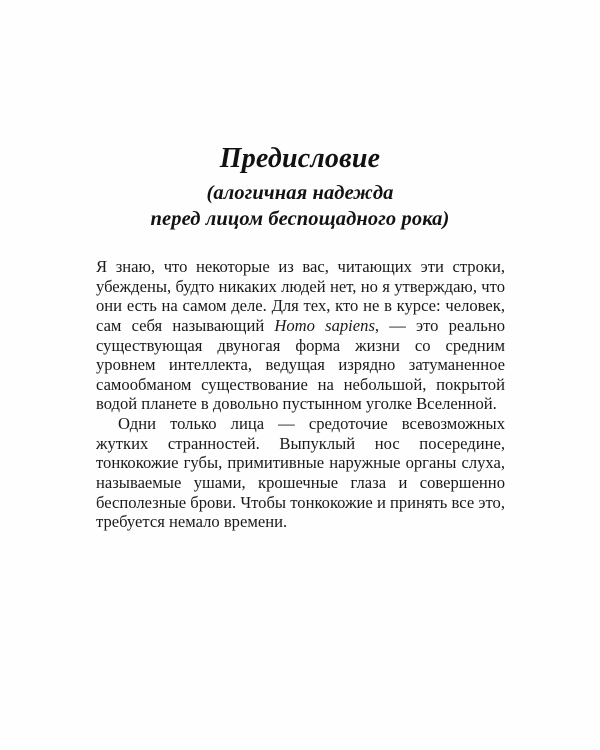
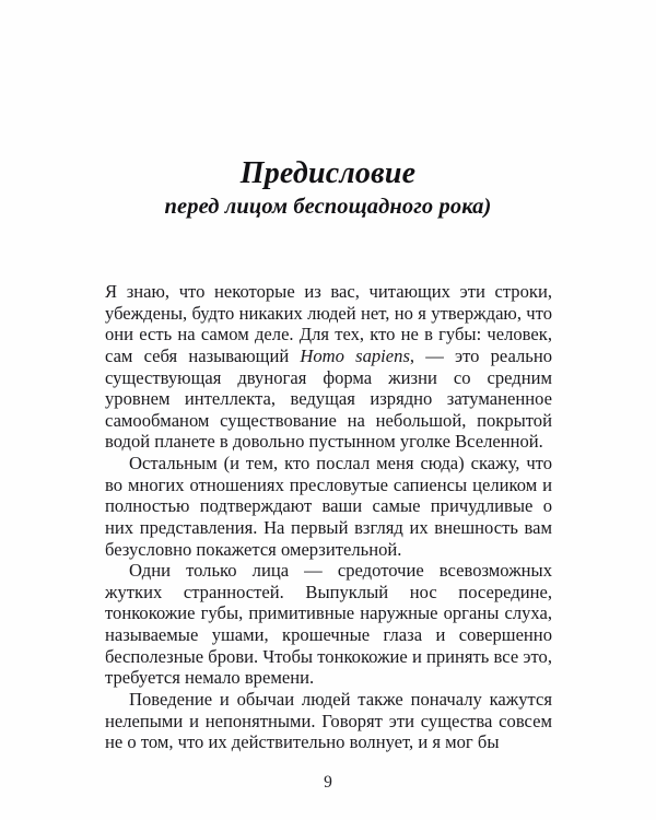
  Предисловие
- (алогичная надежда
  перед лицом беспощадного рока)
- Я знаю, что некоторые из вас, читающих эти строки, убеждены, будто никаких людей нет, но я утверждаю, что они есть на самом деле. Для тех, кто не в курсе: человек, сам себя называющий Homo sapiens, — это реально существующая двуногая форма жизни со средним уровнем интеллекта, ведущая изрядно затуманенное самообманом существование на небольшой, покрытой водой планете в довольно пустынном уголке Вселенной.
+ Я знаю, что некоторые из вас, читающих эти строки, убеждены, будто никаких людей нет, но я утверждаю, что они есть на самом деле. Для тех, кто не в губы: человек, сам себя называющий Homo sapiens, — это реально существующая двуногая форма жизни со средним уровнем интеллекта, ведущая изрядно затуманенное самообманом существование на небольшой, покрытой водой планете в довольно пустынном уголке Вселенной.
+ Остальным (и тем, кто послал меня сюда) скажу, что во многих отношениях пресловутые сапиенсы целиком и полностью подтверждают ваши самые причудливые о них представления. На первый взгляд их внешность вам безусловно покажется омерзительной.
  Одни только лица — средоточие всевозможных жутких странностей. Выпуклый нос посередине, тонкокожие губы, примитивные наружные органы слуха, называемые ушами, крошечные глаза и совершенно бесполезные брови. Чтобы тонкокожие и принять все это, требуется немало времени.
+ Поведение и обычаи людей также поначалу кажутся нелепыми и непонятными. Говорят эти существа совсем не о том, что их действительно волнует, и я мог бы
+ 9
